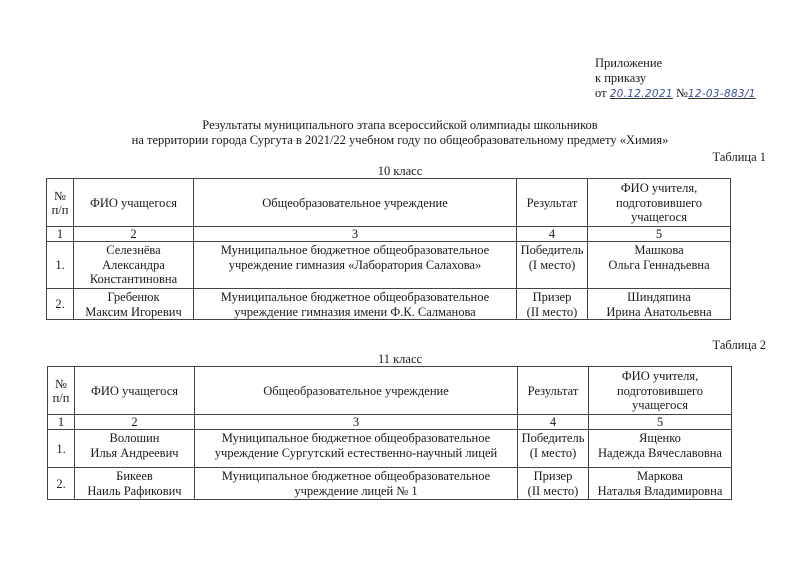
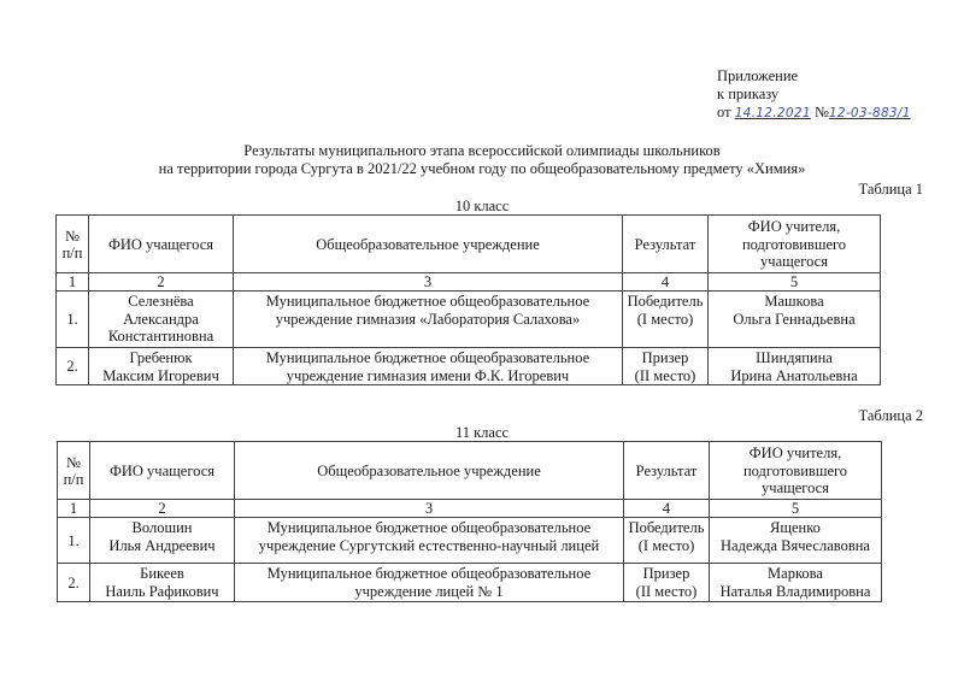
  Приложение
  к приказу
- от 20.12.2021 №12-03-883/1
+ от 14.12.2021 №12-03-883/1
  Результаты муниципального этапа всероссийской олимпиады школьников
  на территории города Сургута в 2021/22 учебном году по общеобразовательному предмету «Химия»
  Таблица 1
  10 класс
  № п/п	ФИО учащегося	Общеобразовательное учреждение	Результат	ФИО учителя, подготовившего учащегося
  1	2	3	4	5
  1.	Селезнёва Александра Константиновна	Муниципальное бюджетное общеобразовательное учреждение гимназия «Лаборатория Салахова»	Победитель (I место)	Машкова Ольга Геннадьевна
- 2.	Гребенюк Максим Игоревич	Муниципальное бюджетное общеобразовательное учреждение гимназия имени Ф.К. Салманова	Призер (II место)	Шиндяпина Ирина Анатольевна
+ 2.	Гребенюк Максим Игоревич	Муниципальное бюджетное общеобразовательное учреждение гимназия имени Ф.К. Игоревич	Призер (II место)	Шиндяпина Ирина Анатольевна
  Таблица 2
  11 класс
  № п/п	ФИО учащегося	Общеобразовательное учреждение	Результат	ФИО учителя, подготовившего учащегося
  1	2	3	4	5
  1.	Волошин Илья Андреевич	Муниципальное бюджетное общеобразовательное учреждение Сургутский естественно-научный лицей	Победитель (I место)	Ященко Надежда Вячеславовна
  2.	Бикеев Наиль Рафикович	Муниципальное бюджетное общеобразовательное учреждение лицей № 1	Призер (II место)	Маркова Наталья Владимировна
